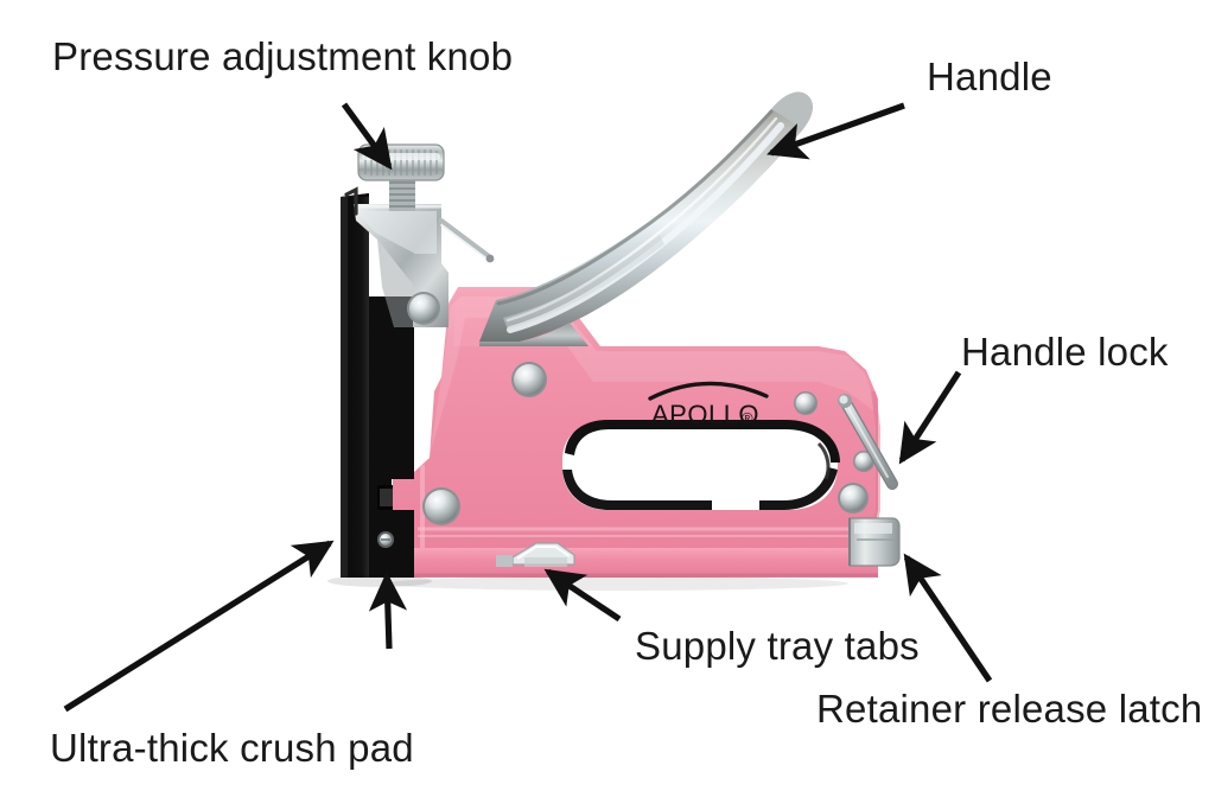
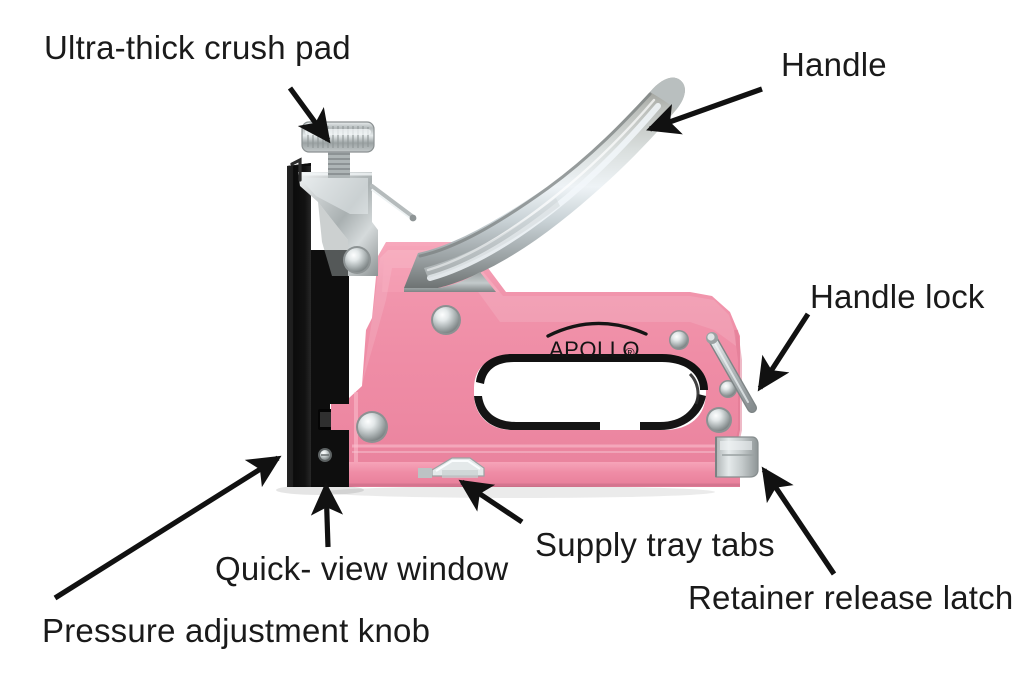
  APOLLO
  ®
- Pressure adjustment knob
+ Ultra-thick crush pad
  Handle
  Handle lock
  Supply tray tabs
  Retainer release latch
+ Quick- view window
- Ultra-thick crush pad
+ Pressure adjustment knob
